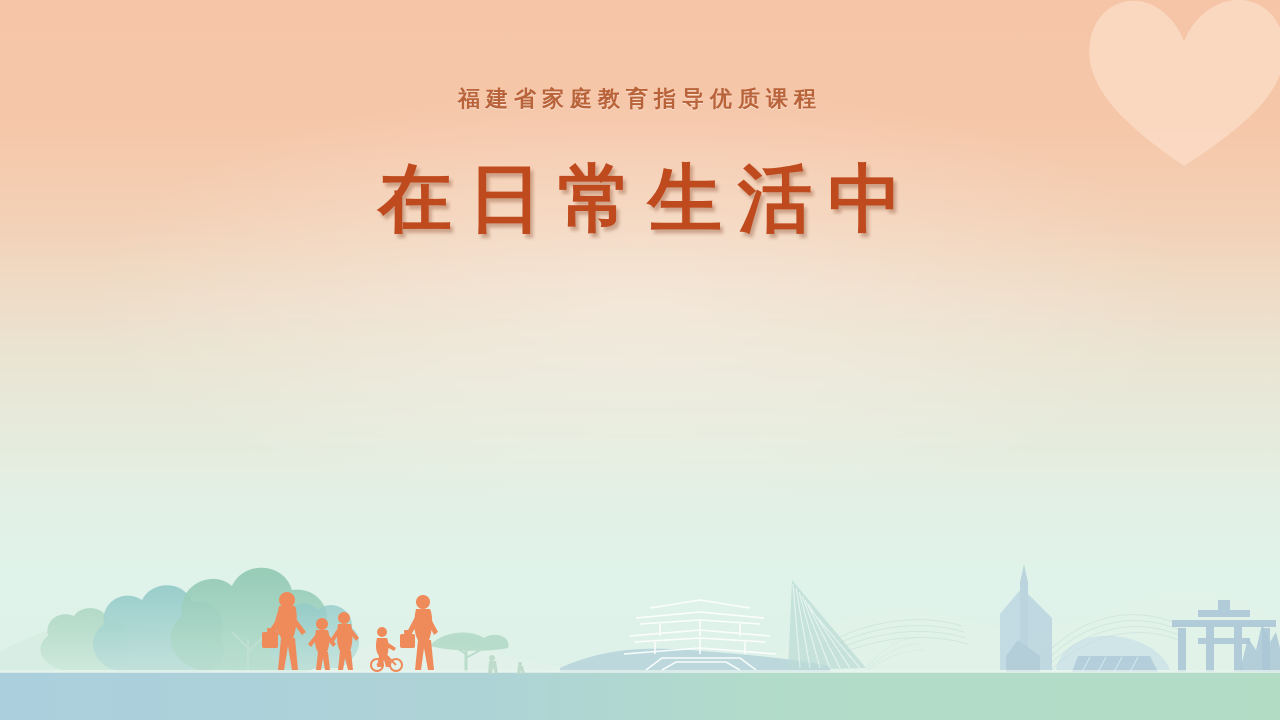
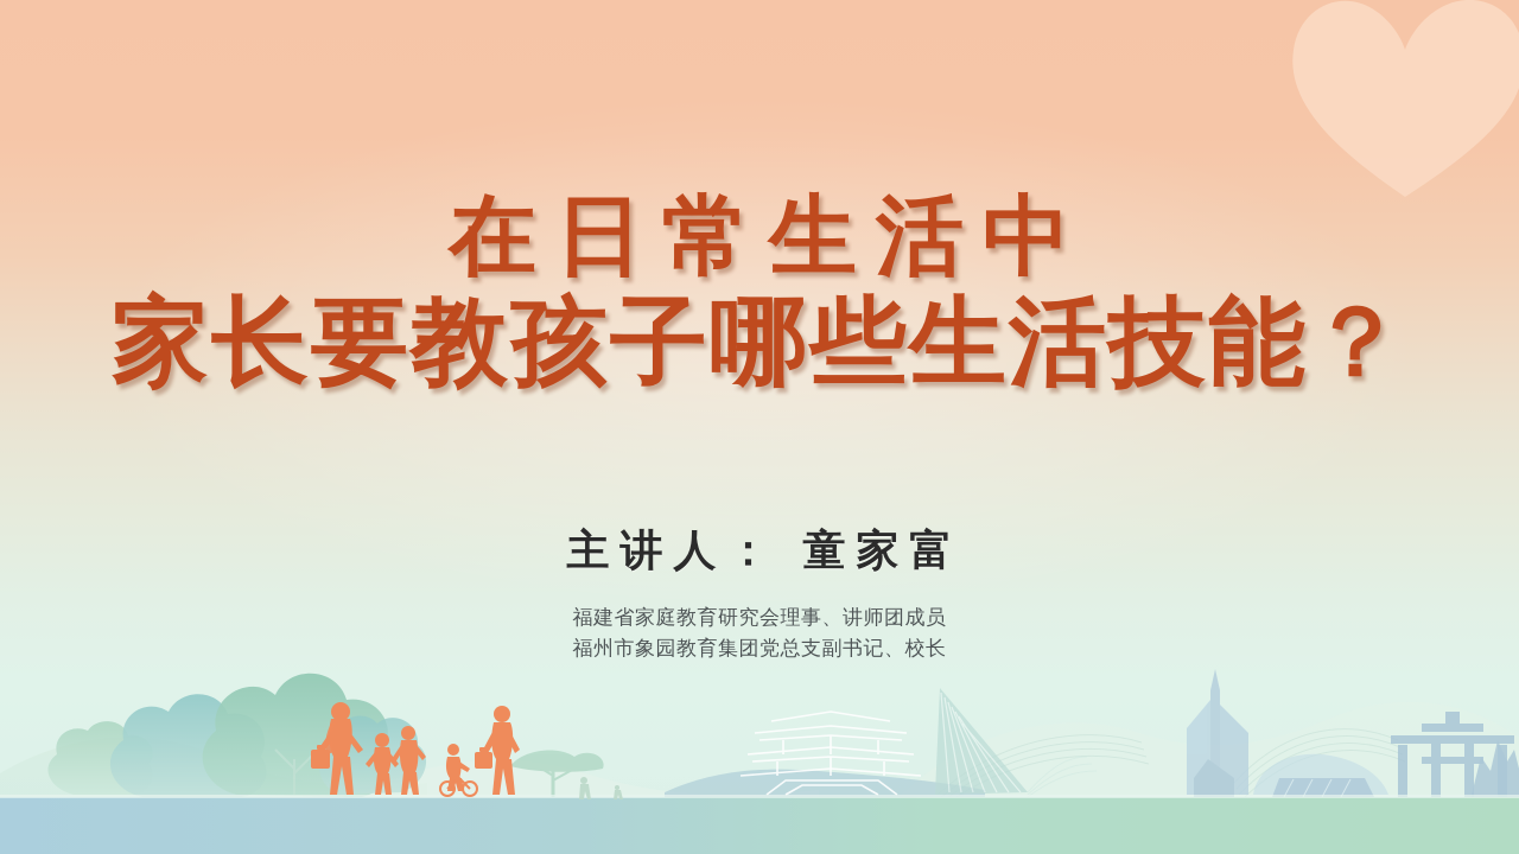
- 福建省家庭教育指导优质课程
  在日常生活中
+ 家长要教孩子哪些生活技能？
+ 主讲人： 童家富
+ 福建省家庭教育研究会理事、讲师团成员
+ 福州市象园教育集团党总支副书记、校长
